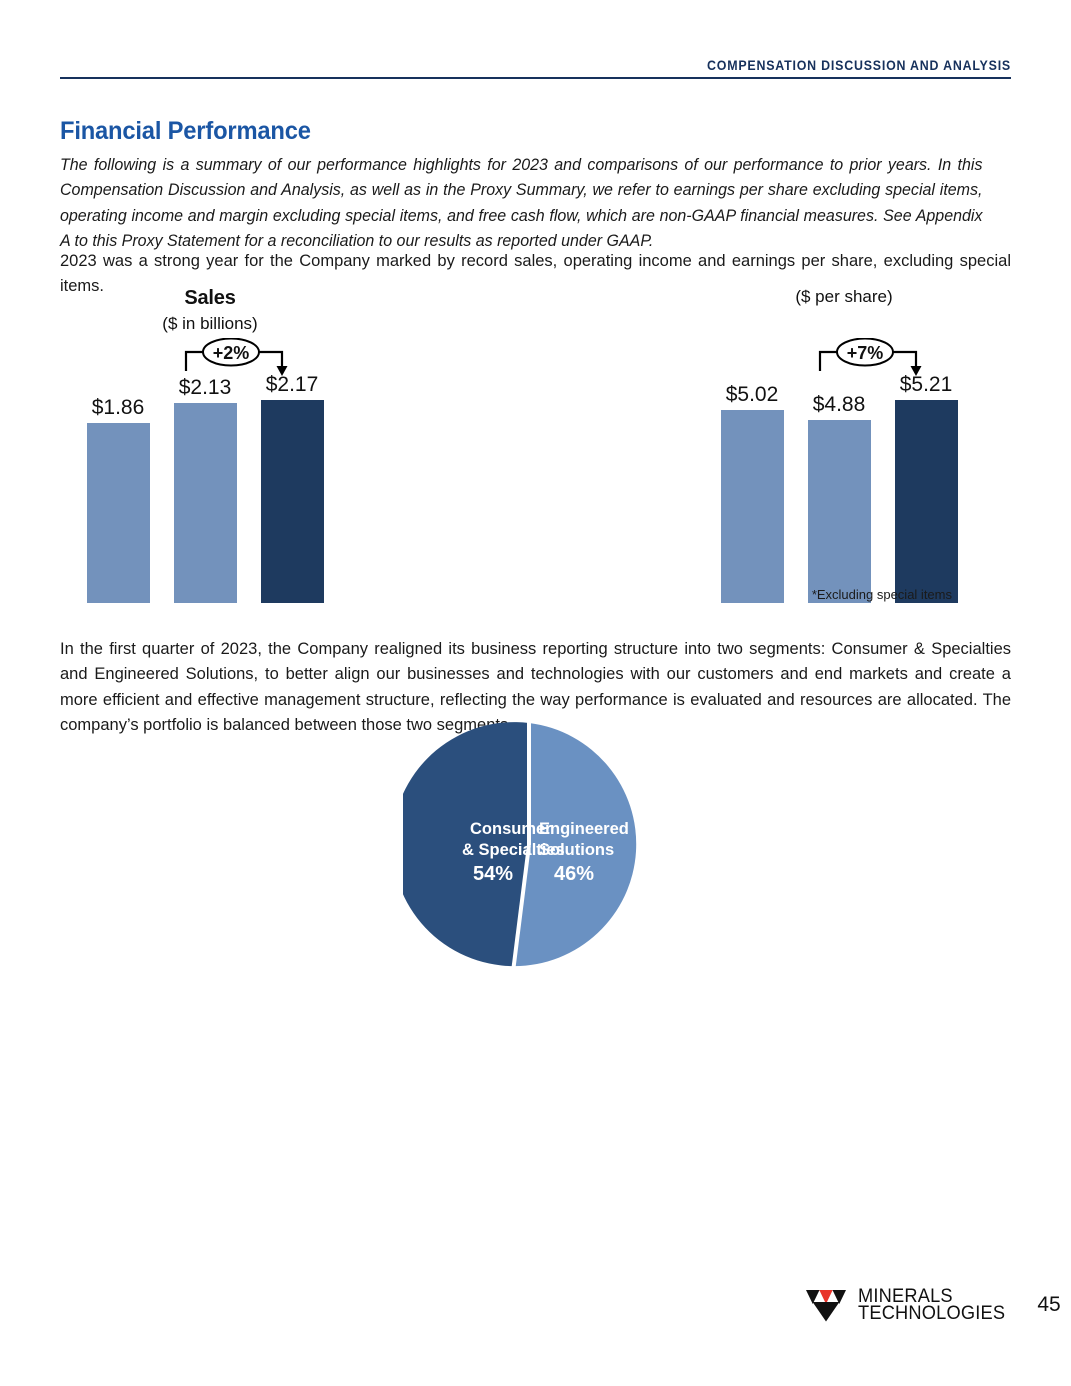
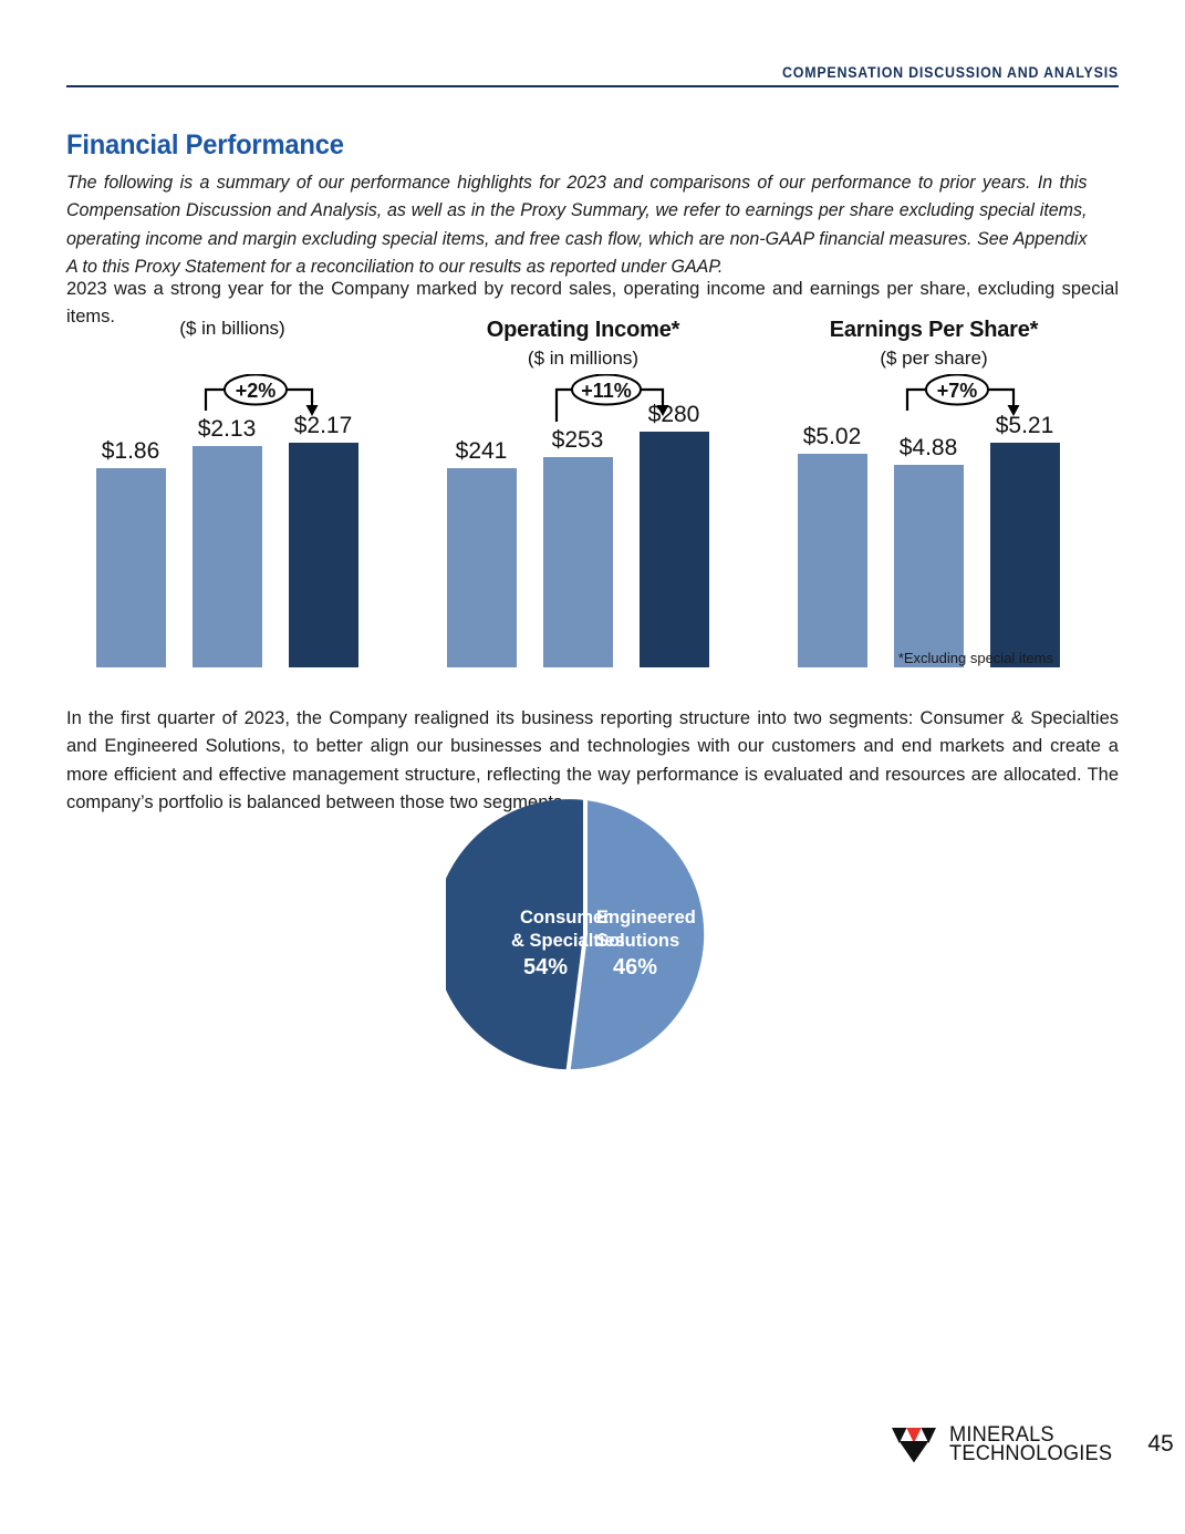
  COMPENSATION DISCUSSION AND ANALYSIS
  Financial Performance
  The following is a summary of our performance highlights for 2023 and comparisons of our performance to prior years. In this Compensation Discussion and Analysis, as well as in the Proxy Summary, we refer to earnings per share excluding special items, operating income and margin excluding special items, and free cash flow, which are non-GAAP financial measures. See Appendix A to this Proxy Statement for a reconciliation to our results as reported under GAAP.
  2023 was a strong year for the Company marked by record sales, operating income and earnings per share, excluding special items.
- Sales
  ($ in billions)
  $1.86
  $2.13
  $2.17
  +2%
+ Operating Income*
+ ($ in millions)
+ $241
+ $253
+ $280
+ +11%
+ Earnings Per Share*
  ($ per share)
  $5.02
  $4.88
  $5.21
  +7%
  *Excluding special items
  In the first quarter of 2023, the Company realigned its business reporting structure into two segments: Consumer & Specialties and Engineered Solutions, to better align our businesses and technologies with our customers and end markets and create a more efficient and effective management structure, reflecting the way performance is evaluated and resources are allocated. The company’s portfolio is balanced between those two segme
  Consumer
  & Specialties
  54%
  Engineered
  Solutions
  46%
  MINERALS
  TECHNOLOGIES
  45
